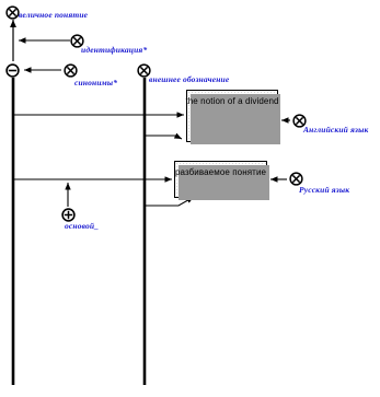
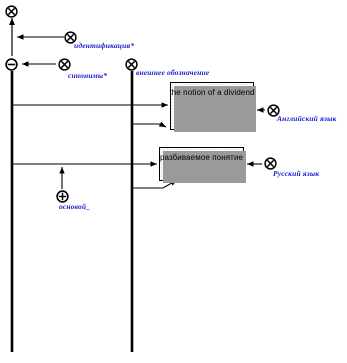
- величное понятие
  идентификация*
  синонимы*
  внешнее обозначение
  Английский язык
  Русский язык
  основой_
  the notion of a dividend
  разбиваемое понятие
